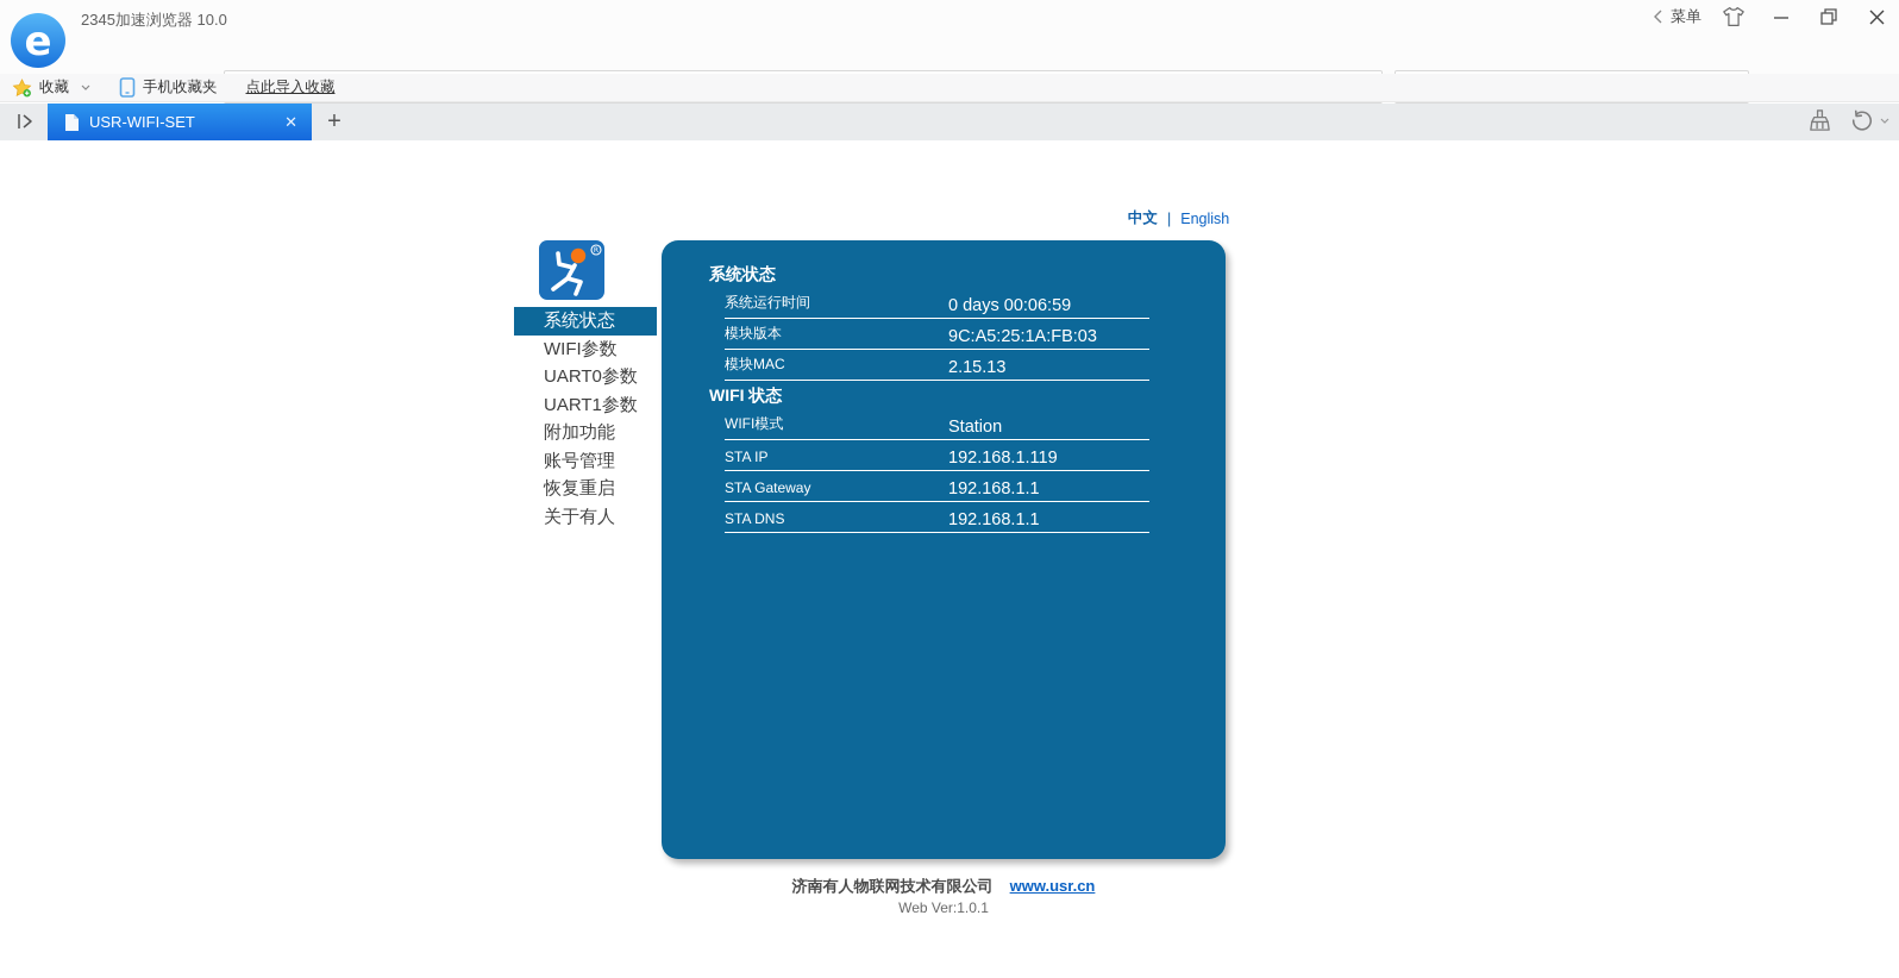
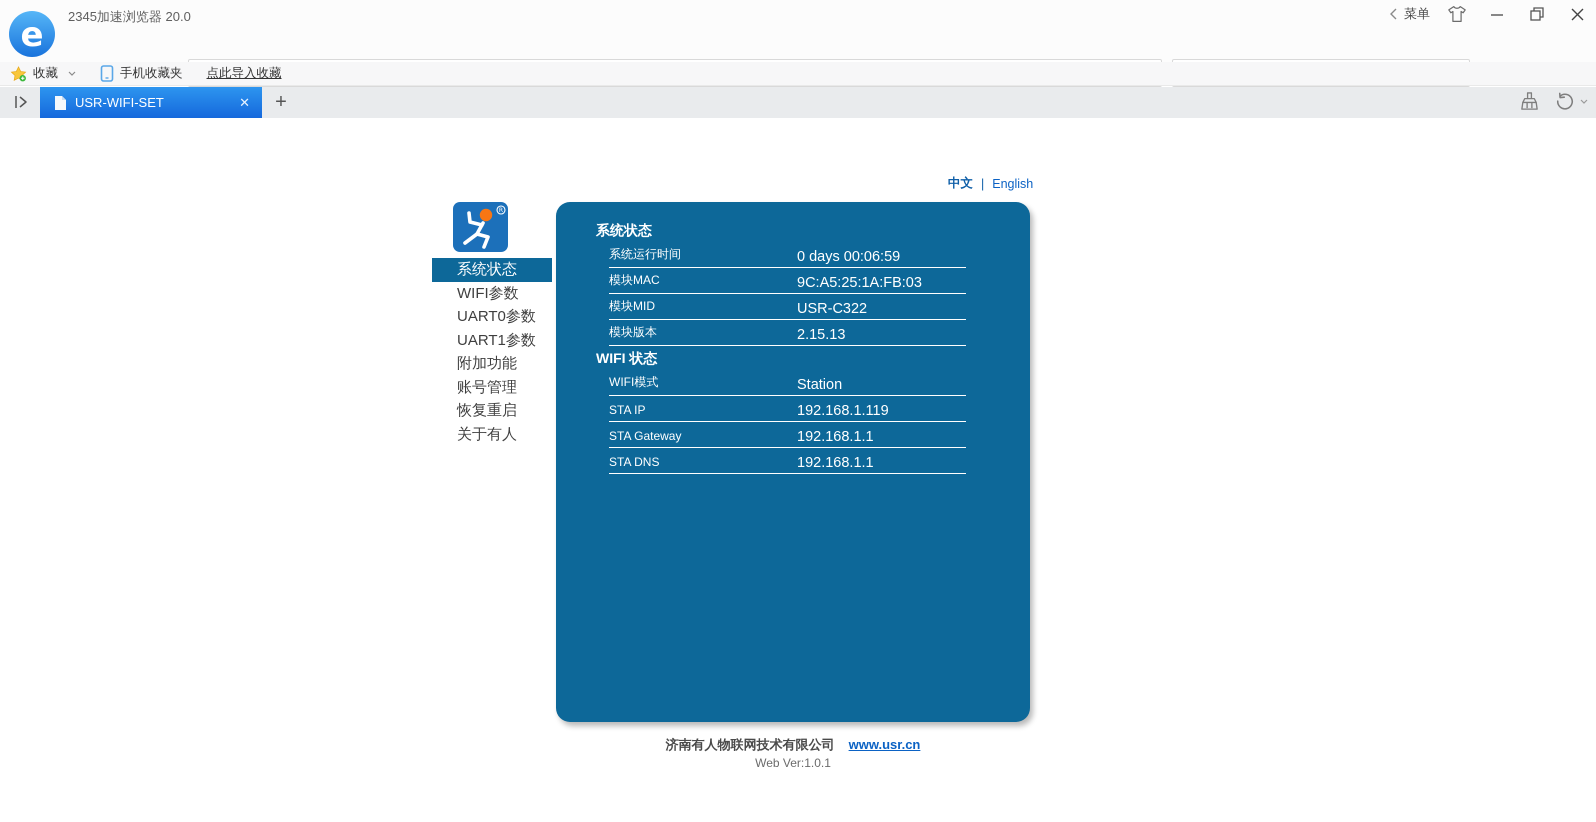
  e
- 2345加速浏览器 10.0
+ 2345加速浏览器 20.0
  菜单
  收藏
  手机收藏夹
  点此导入收藏
  USR-WIFI-SET
  ✕
  +
  中文
  |
  English
  系统状态
  WIFI参数
  UART0参数
  UART1参数
  附加功能
  账号管理
  恢复重启
  关于有人
  系统状态
  系统运行时间
  0 days 00:06:59
- 模块版本
+ 模块MAC
  9C:A5:25:1A:FB:03
+ 模块MID
+ USR-C322
- 模块MAC
+ 模块版本
  2.15.13
  WIFI 状态
  WIFI模式
  Station
  STA IP
  192.168.1.119
  STA Gateway
  192.168.1.1
  STA DNS
  192.168.1.1
  济南有人物联网技术有限公司 www.usr.cn
  Web Ver:1.0.1
